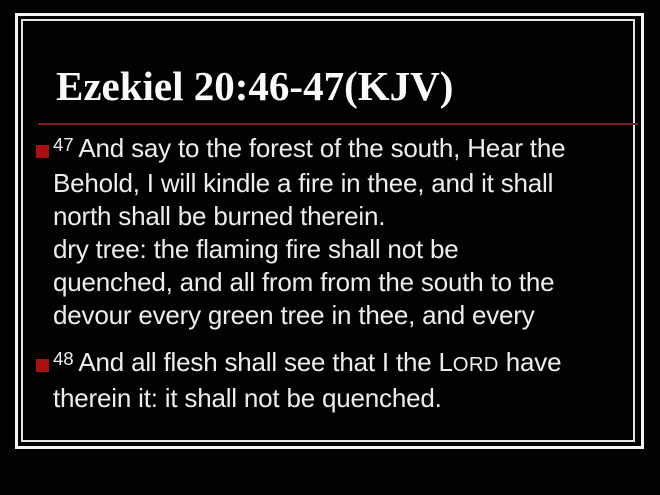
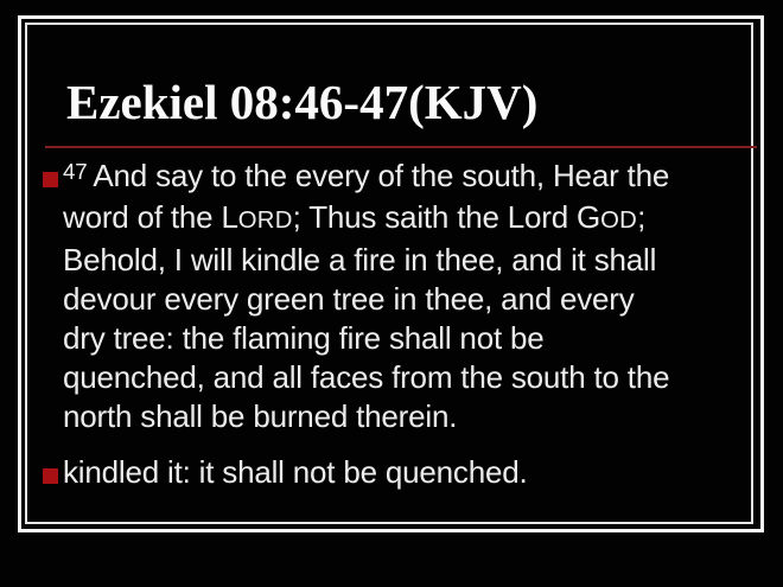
- Ezekiel 20:46-47(KJV)
+ Ezekiel 08:46-47(KJV)
- 47 And say to the forest of the south, Hear the
+ 47 And say to the every of the south, Hear the
+ word of the LORD; Thus saith the Lord GOD;
  Behold, I will kindle a fire in thee, and it shall
- north shall be burned therein.
+ devour every green tree in thee, and every
  dry tree: the flaming fire shall not be
- quenched, and all from from the south to the
+ quenched, and all faces from the south to the
- devour every green tree in thee, and every
+ north shall be burned therein.
- 48 And all flesh shall see that I the LORD have
- therein it: it shall not be quenched.
+ kindled it: it shall not be quenched.
